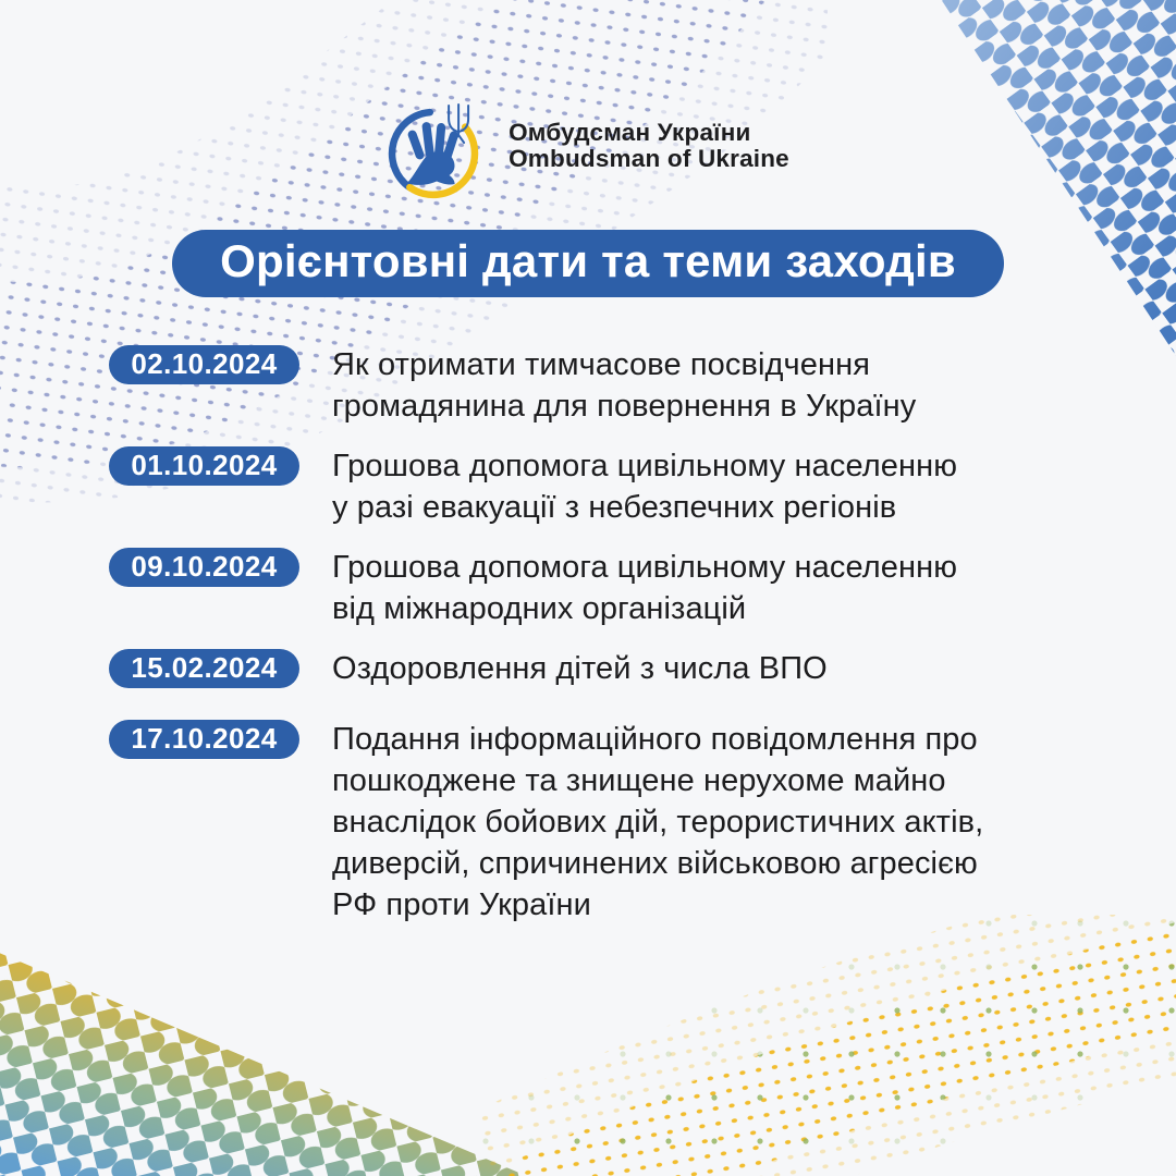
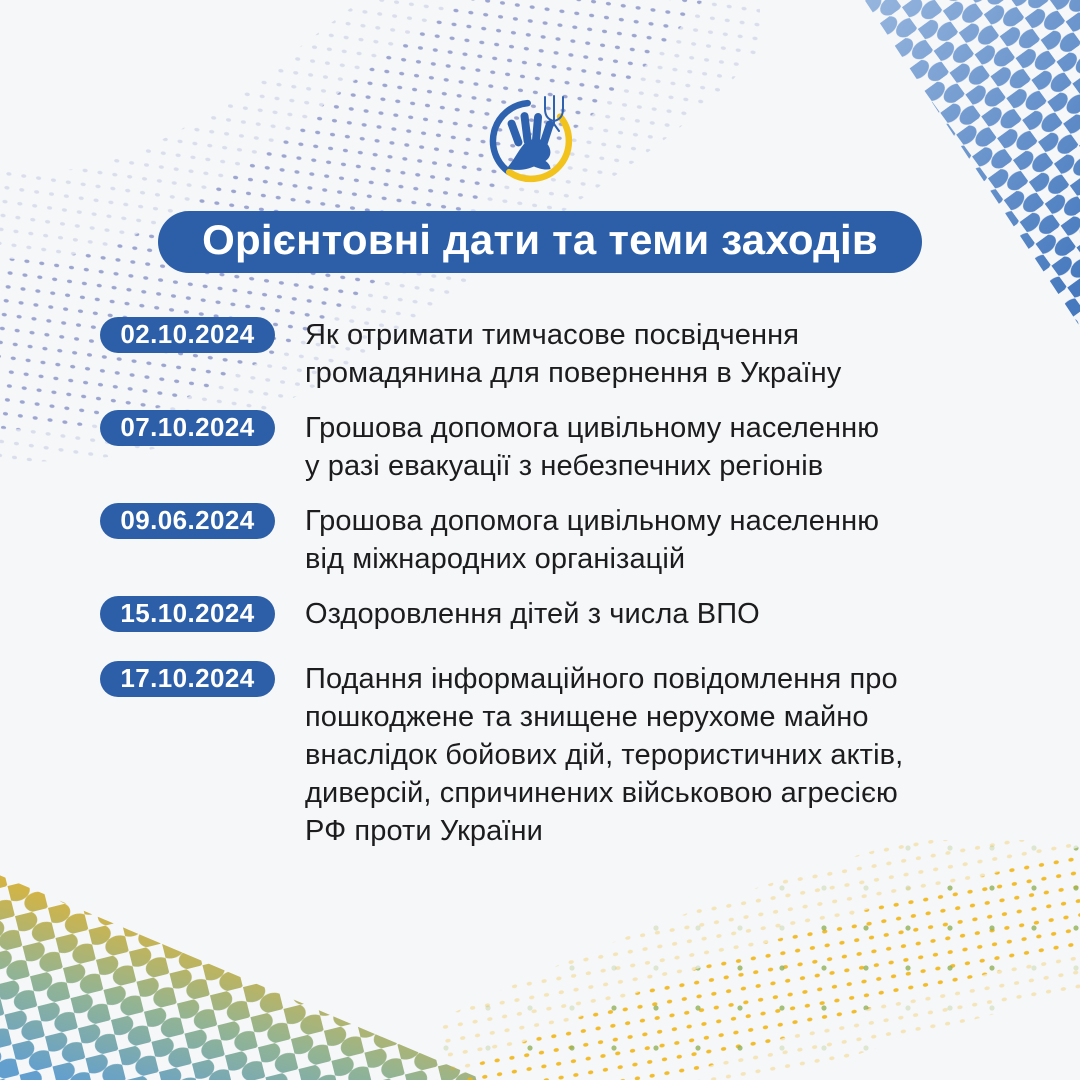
- Омбудсман України
- Ombudsman of Ukraine
  Орієнтовні дати та теми заходів
  02.10.2024
  Як отримати тимчасове посвідчення
  громадянина для повернення в Україну
- 01.10.2024
+ 07.10.2024
  Грошова допомога цивільному населенню
  у разі евакуації з небезпечних регіонів
- 09.10.2024
+ 09.06.2024
  Грошова допомога цивільному населенню
  від міжнародних організацій
- 15.02.2024
+ 15.10.2024
  Оздоровлення дітей з числа ВПО
  17.10.2024
  Подання інформаційного повідомлення про
  пошкоджене та знищене нерухоме майно
  внаслідок бойових дій, терористичних актів,
  диверсій, спричинених військовою агресією
  РФ проти України
